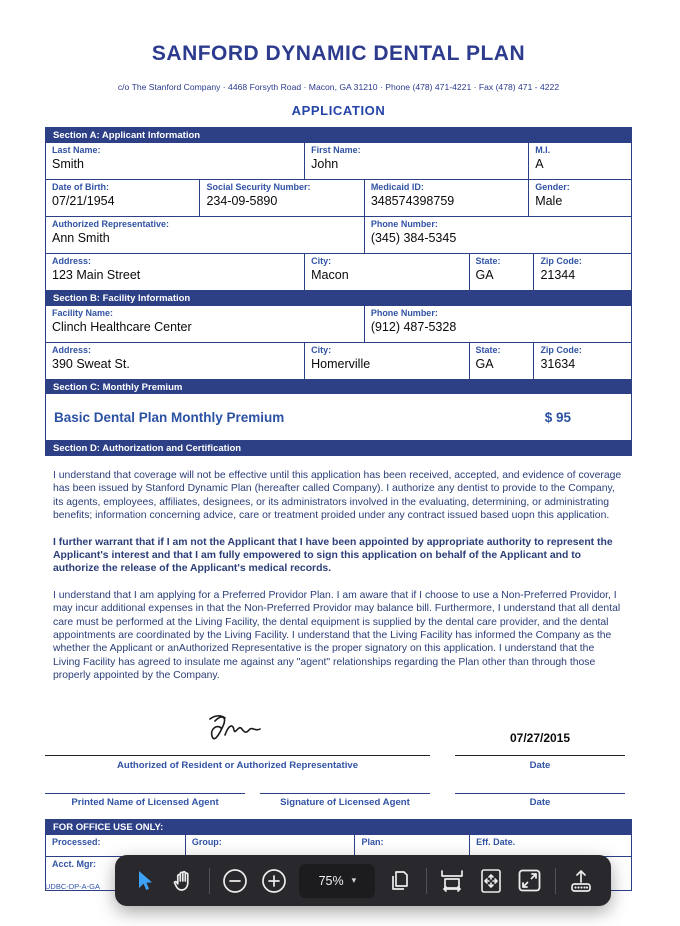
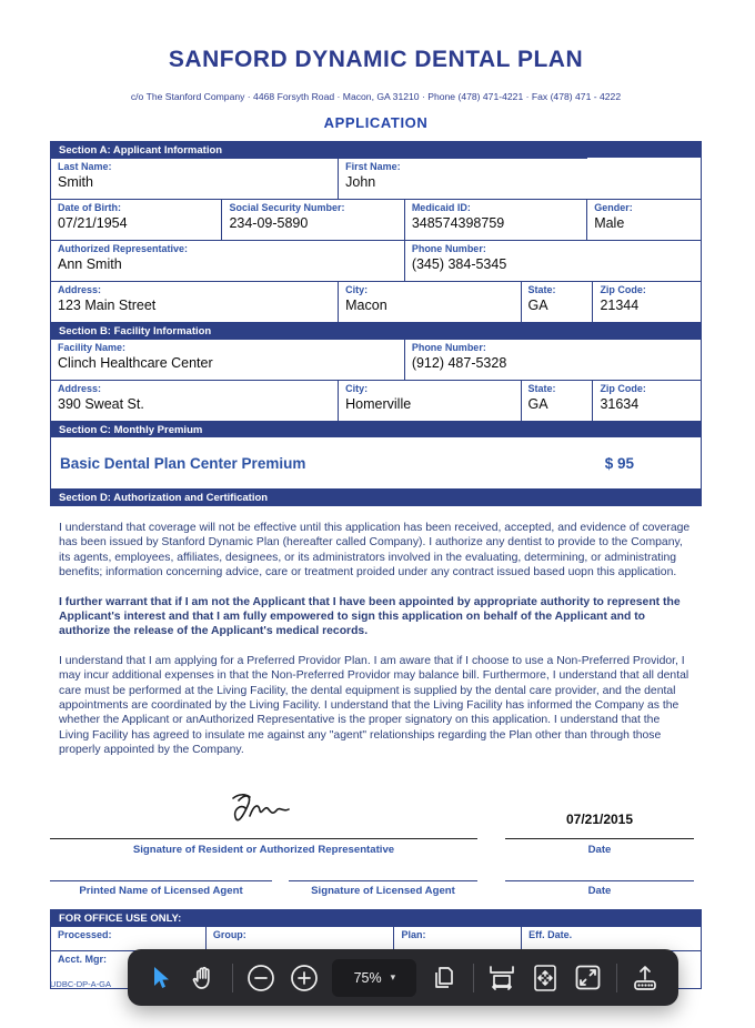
  SANFORD DYNAMIC DENTAL PLAN
  c/o The Stanford Company · 4468 Forsyth Road · Macon, GA 31210 · Phone (478) 471-4221 · Fax (478) 471 - 4222
  APPLICATION
  Section A: Applicant Information
  Last Name:
  Smith
  First Name:
  John
- M.I.
- A
  Date of Birth:
  07/21/1954
  Social Security Number:
  234-09-5890
  Medicaid ID:
  348574398759
  Gender:
  Male
  Authorized Representative:
  Ann Smith
  Phone Number:
  (345) 384-5345
  Address:
  123 Main Street
  City:
  Macon
  State:
  GA
  Zip Code:
  21344
  Section B: Facility Information
  Facility Name:
  Clinch Healthcare Center
  Phone Number:
  (912) 487-5328
  Address:
  390 Sweat St.
  City:
  Homerville
  State:
  GA
  Zip Code:
  31634
  Section C: Monthly Premium
- Basic Dental Plan Monthly Premium
+ Basic Dental Plan Center Premium
  $ 95
  Section D: Authorization and Certification
  I understand that coverage will not be effective until this application has been received, accepted, and evidence of coverage has been issued by Stanford Dynamic Plan (hereafter called Company). I authorize any dentist to provide to the Company, its agents, employees, affiliates, designees, or its administrators involved in the evaluating, determining, or administrating benefits; information concerning advice, care or treatment proided under any contract issued based uopn this application.
  I further warrant that if I am not the Applicant that I have been appointed by appropriate authority to represent the Applicant's interest and that I am fully empowered to sign this application on behalf of the Applicant and to authorize the release of the Applicant's medical records.
  I understand that I am applying for a Preferred Providor Plan. I am aware that if I choose to use a Non-Preferred Providor, I may incur additional expenses in that the Non-Preferred Providor may balance bill. Furthermore, I understand that all dental care must be performed at the Living Facility, the dental equipment is supplied by the dental care provider, and the dental appointments are coordinated by the Living Facility. I understand that the Living Facility has informed the Company as the whether the Applicant or anAuthorized Representative is the proper signatory on this application. I understand that the Living Facility has agreed to insulate me against any "agent" relationships regarding the Plan other than through those properly appointed by the Company.
- 07/27/2015
+ 07/21/2015
- Authorized of Resident or Authorized Representative
+ Signature of Resident or Authorized Representative
  Date
  Printed Name of Licensed Agent
  Signature of Licensed Agent
  Date
  FOR OFFICE USE ONLY:
  Processed:
  Group:
  Plan:
  Eff. Date.
  Acct. Mgr:
  UDBC-DP-A-GA
  75%
  ▾
